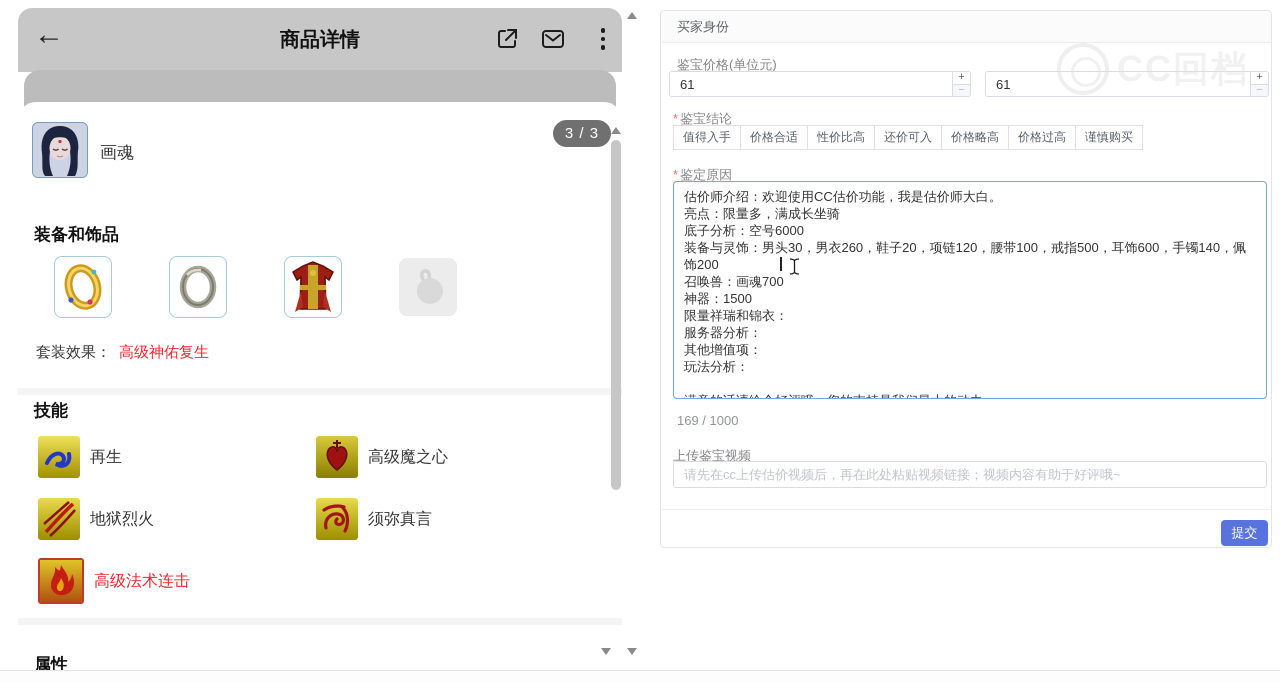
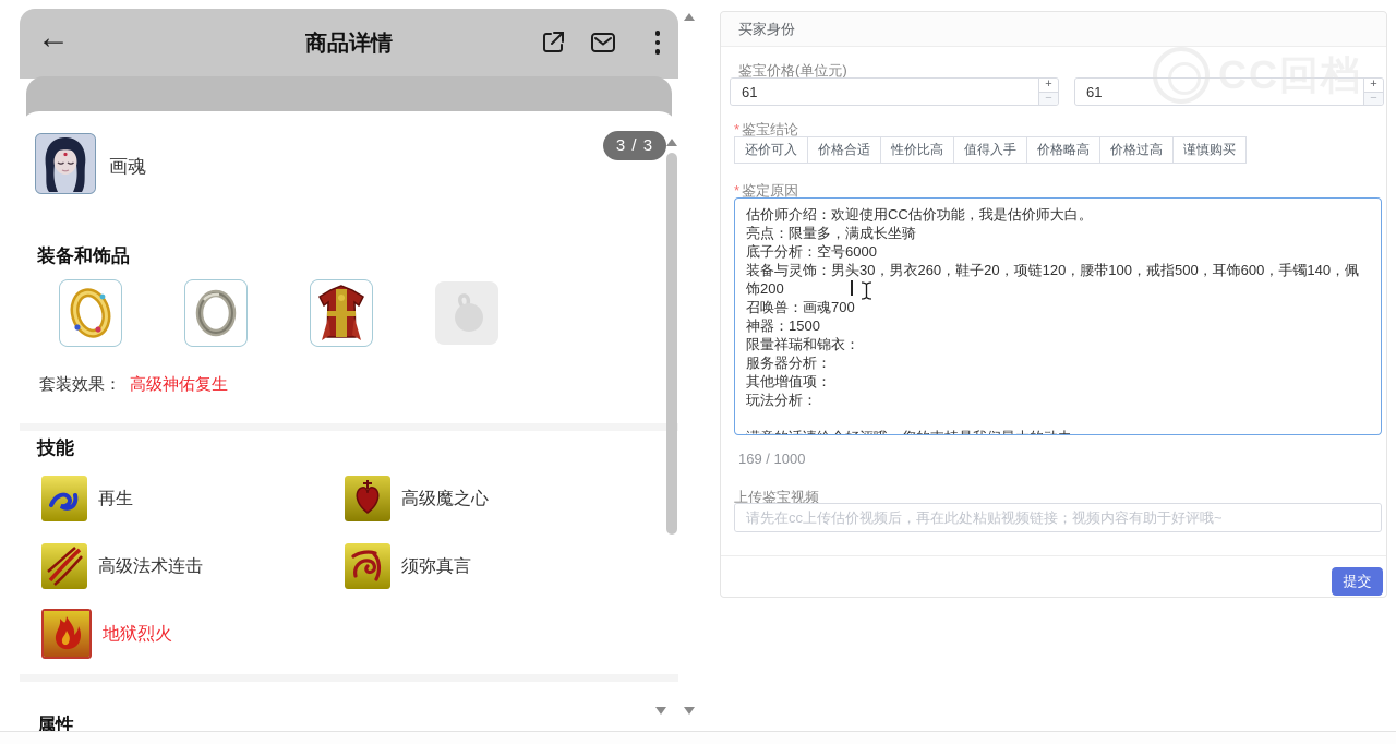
  ←
  商品详情
  3 / 3
  画魂
  装备和饰品
  套装效果： 高级神佑复生
  技能
  再生
  高级魔之心
- 地狱烈火
+ 高级法术连击
  须弥真言
- 高级法术连击
+ 地狱烈火
  属性
  买家身份
  鉴宝价格(单位元)
  61
  +
  −
  61
  +
  −
  CC回档
  * 鉴宝结论
- 值得入手
+ 还价可入
  价格合适
  性价比高
- 还价可入
+ 值得入手
  价格略高
  价格过高
  谨慎购买
  * 鉴定原因
  估价师介绍：欢迎使用CC估价功能，我是估价师大白。
  亮点：限量多，满成长坐骑
  底子分析：空号6000
  装备与灵饰：男头30，男衣260，鞋子20，项链120，腰带100，戒指500，耳饰600，手镯140，佩饰200
  召唤兽：画魂700
  神器：1500
  限量祥瑞和锦衣：
  服务器分析：
  其他增值项：
  玩法分析：
  169 / 1000
  上传鉴宝视频
  请先在cc上传估价视频后，再在此处粘贴视频链接；视频内容有助于好评哦~
  提交
